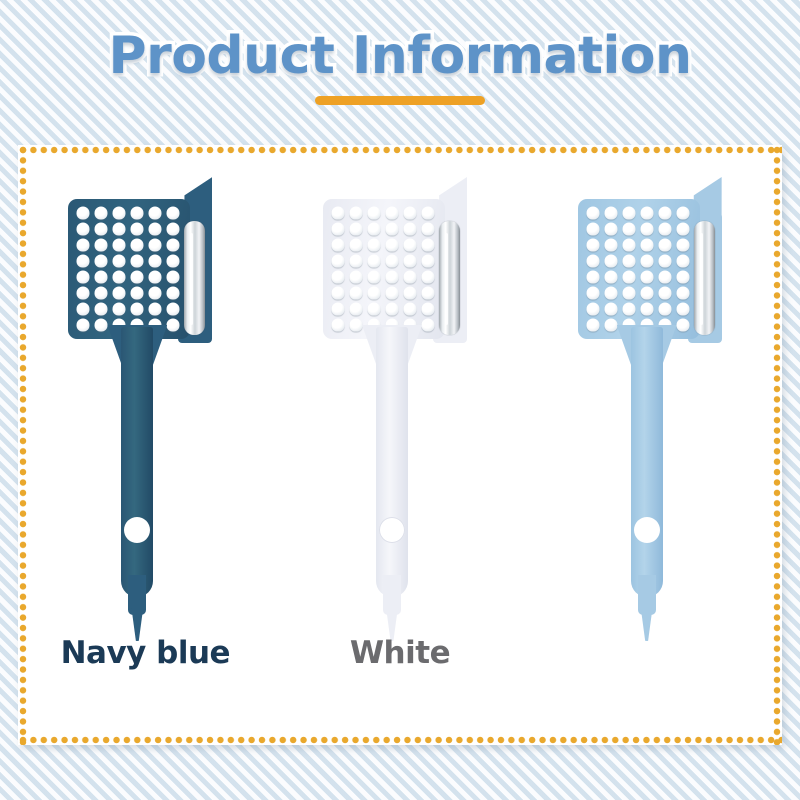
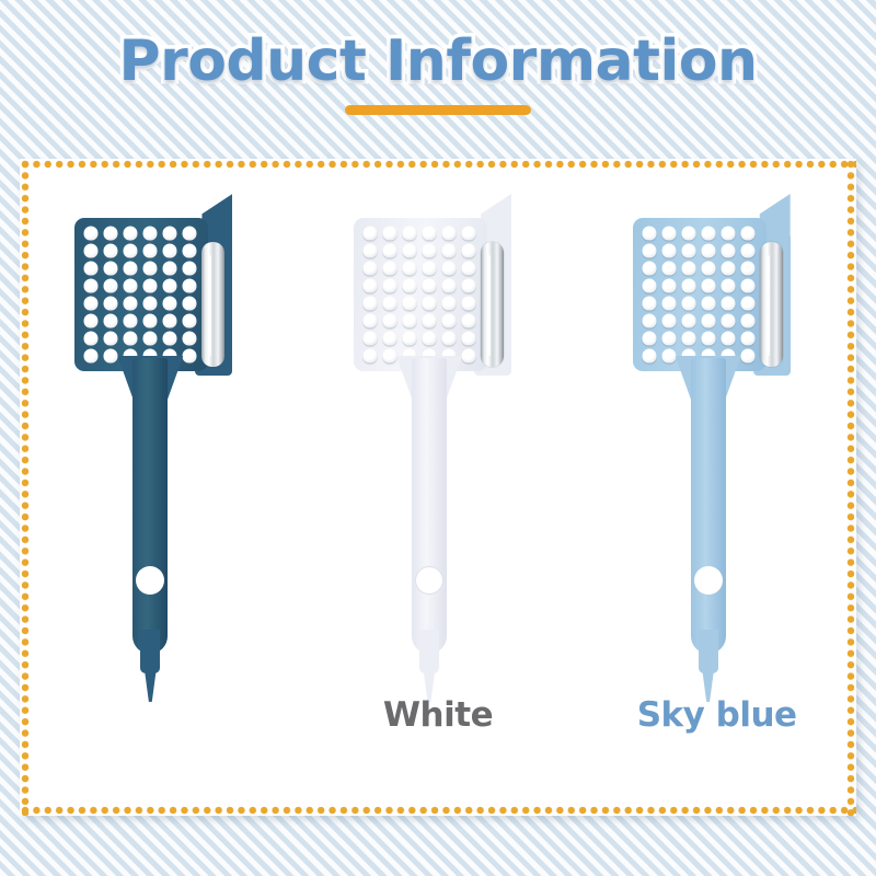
  Product Information
- Navy blue
  White
+ Sky blue
